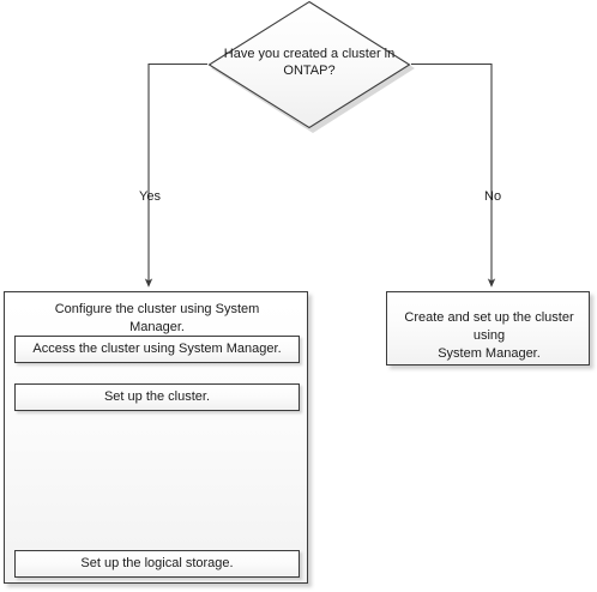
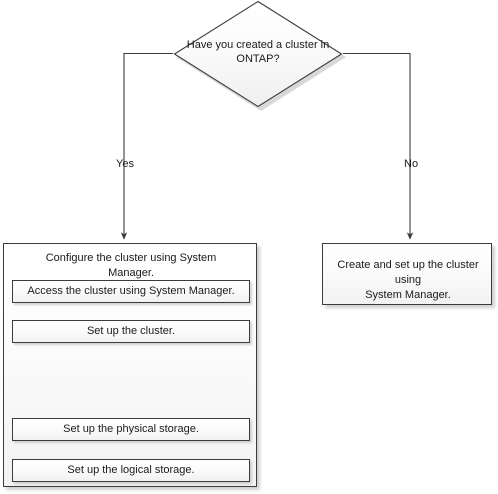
  Have you created a cluster in
  ONTAP?
  Yes
  No
  Configure the cluster using System
  Manager.
  Access the cluster using System Manager.
  Set up the cluster.
+ Set up the physical storage.
  Set up the logical storage.
  Create and set up the cluster using
  System Manager.
